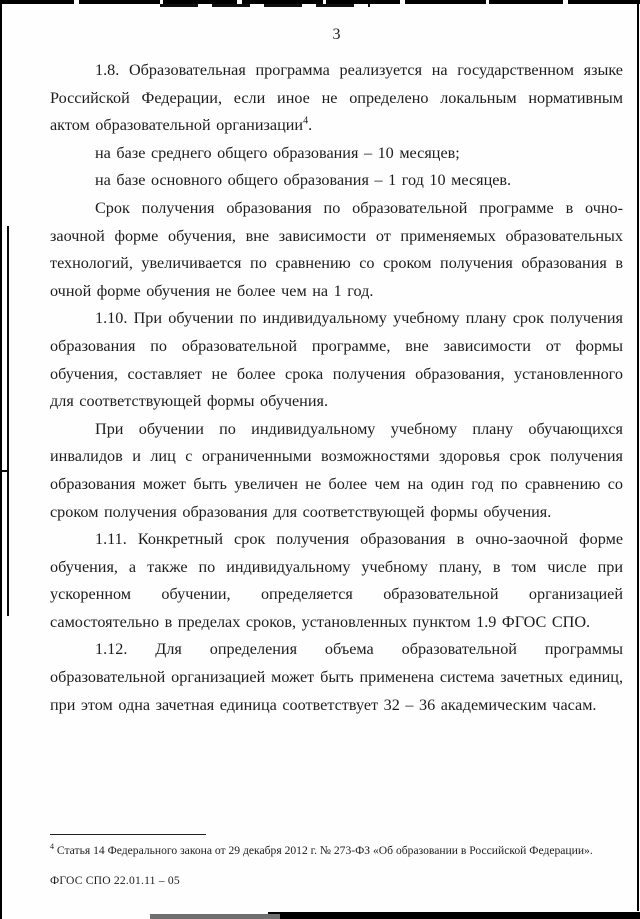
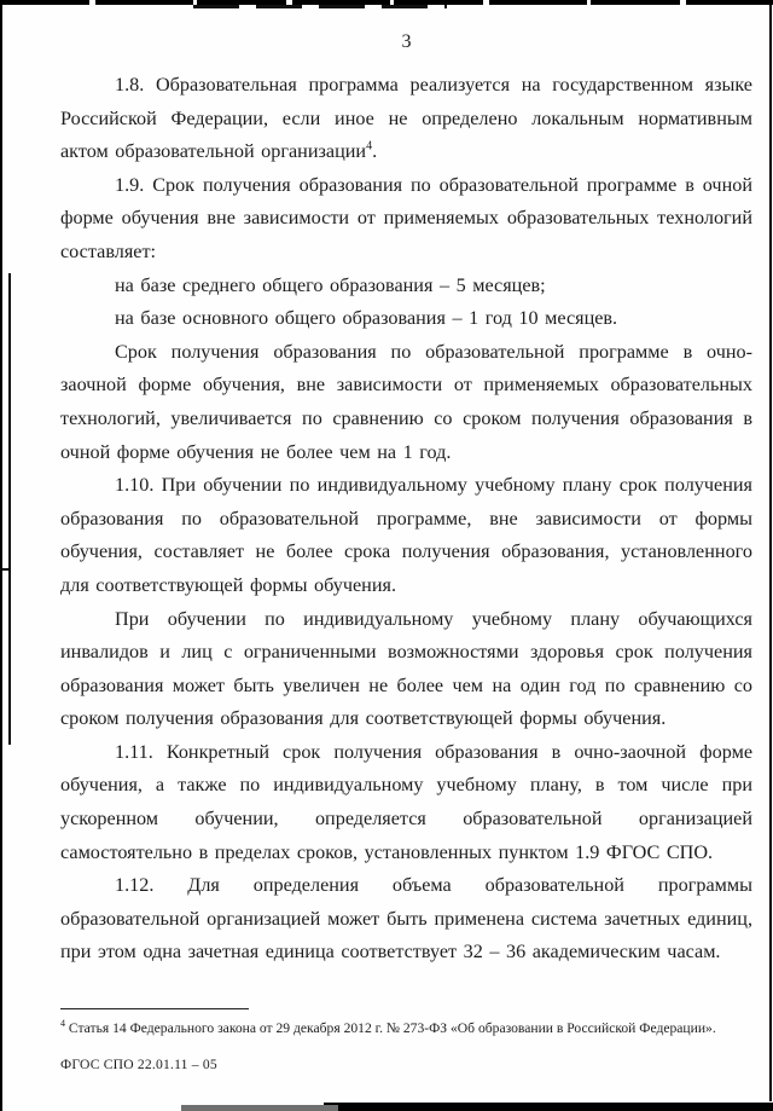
  3
  1.8. Образовательная программа реализуется на государственном языке Российской Федерации, если иное не определено локальным нормативным актом образовательной организации4.
+ 1.9. Срок получения образования по образовательной программе в очной форме обучения вне зависимости от применяемых образовательных технологий составляет:
- на базе среднего общего образования – 10 месяцев;
+ на базе среднего общего образования – 5 месяцев;
  на базе основного общего образования – 1 год 10 месяцев.
  Срок получения образования по образовательной программе в очно-заочной форме обучения, вне зависимости от применяемых образовательных технологий, увеличивается по сравнению со сроком получения образования в очной форме обучения не более чем на 1 год.
  1.10. При обучении по индивидуальному учебному плану срок получения образования по образовательной программе, вне зависимости от формы обучения, составляет не более срока получения образования, установленного для соответствующей формы обучения.
  При обучении по индивидуальному учебному плану обучающихся инвалидов и лиц с ограниченными возможностями здоровья срок получения образования может быть увеличен не более чем на один год по сравнению со сроком получения образования для соответствующей формы обучения.
  1.11. Конкретный срок получения образования в очно-заочной форме обучения, а также по индивидуальному учебному плану, в том числе при ускоренном обучении, определяется образовательной организацией самостоятельно в пределах сроков, установленных пунктом 1.9 ФГОС СПО.
  1.12. Для определения объема образовательной программы образовательной организацией может быть применена система зачетных единиц, при этом одна зачетная единица соответствует 32 – 36 академическим часам.
  4 Статья 14 Федерального закона от 29 декабря 2012 г. № 273-ФЗ «Об образовании в Российской Федерации».
  ФГОС СПО 22.01.11 – 05
